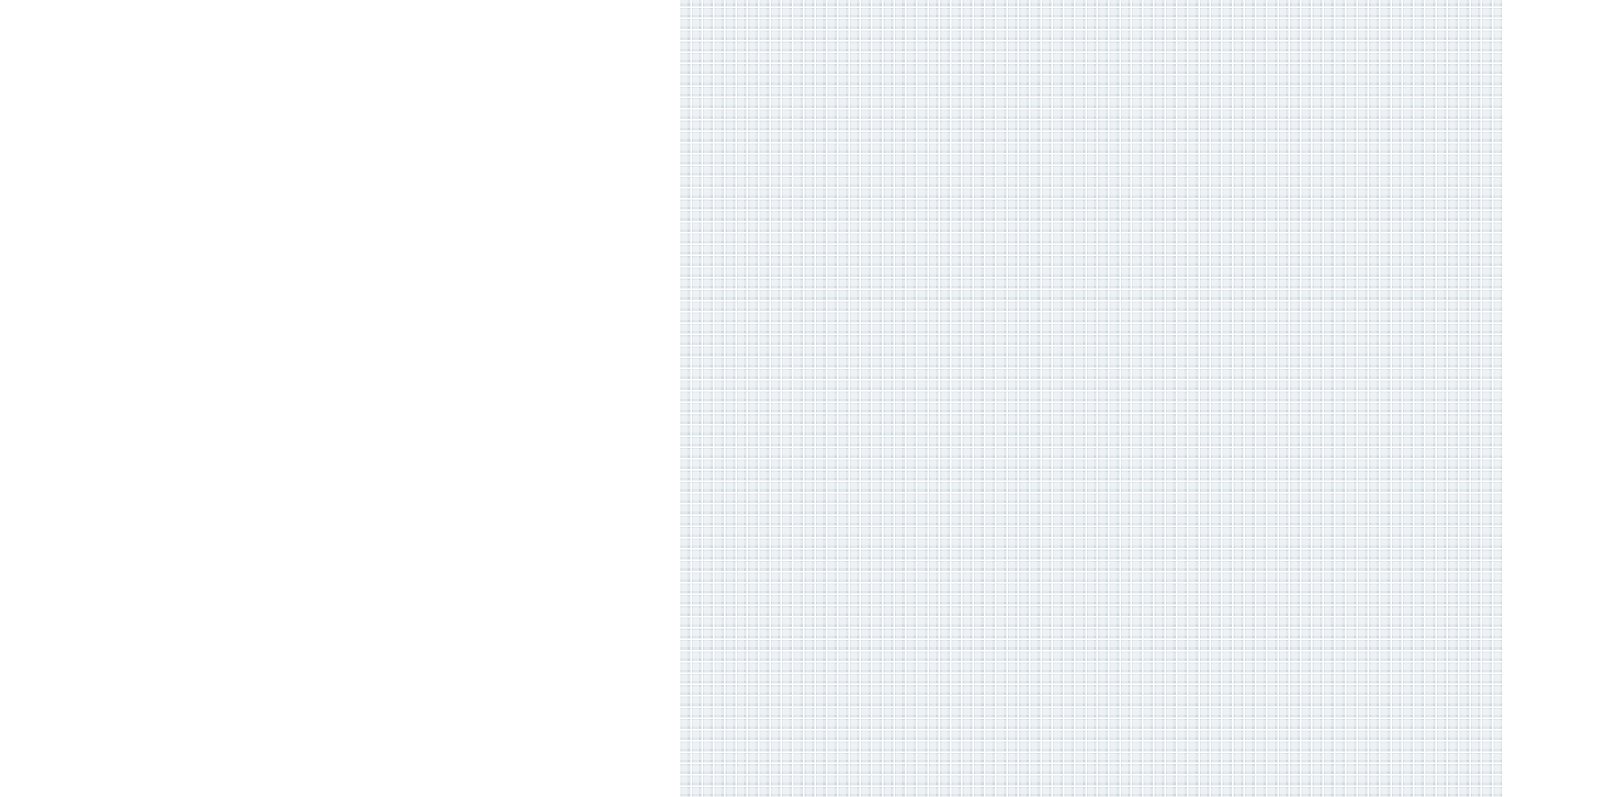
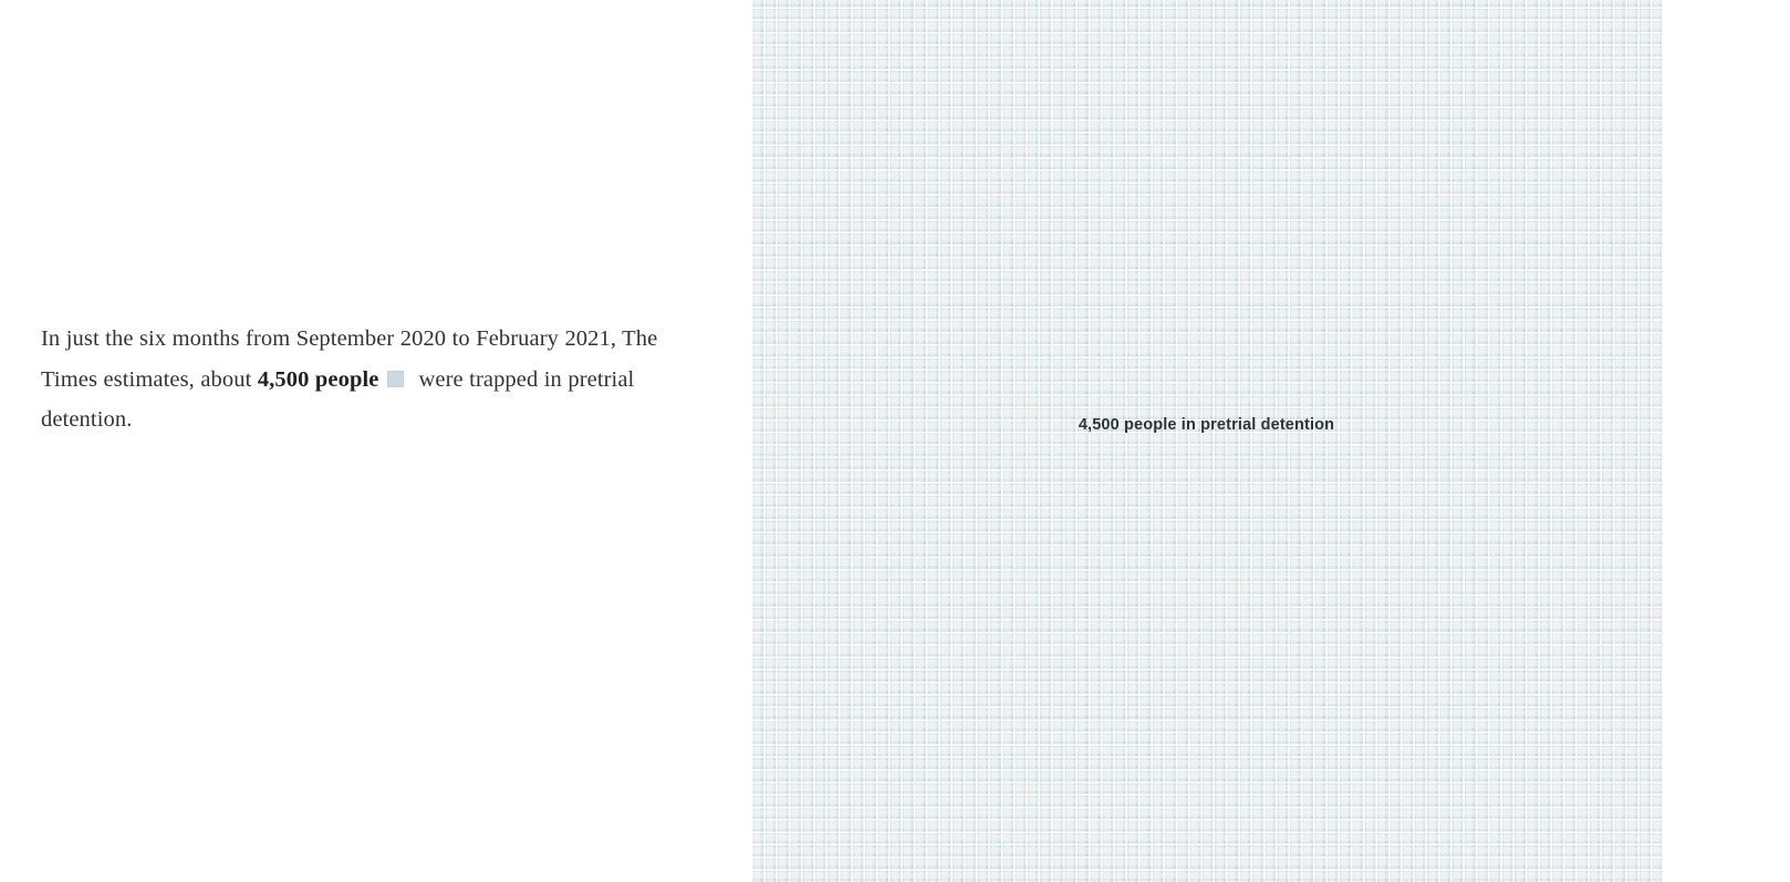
+ In just the six months from September 2020 to February 2021, The Times estimates, about 4,500 people were trapped in pretrial detention.
+ 4,500 people in pretrial detention
